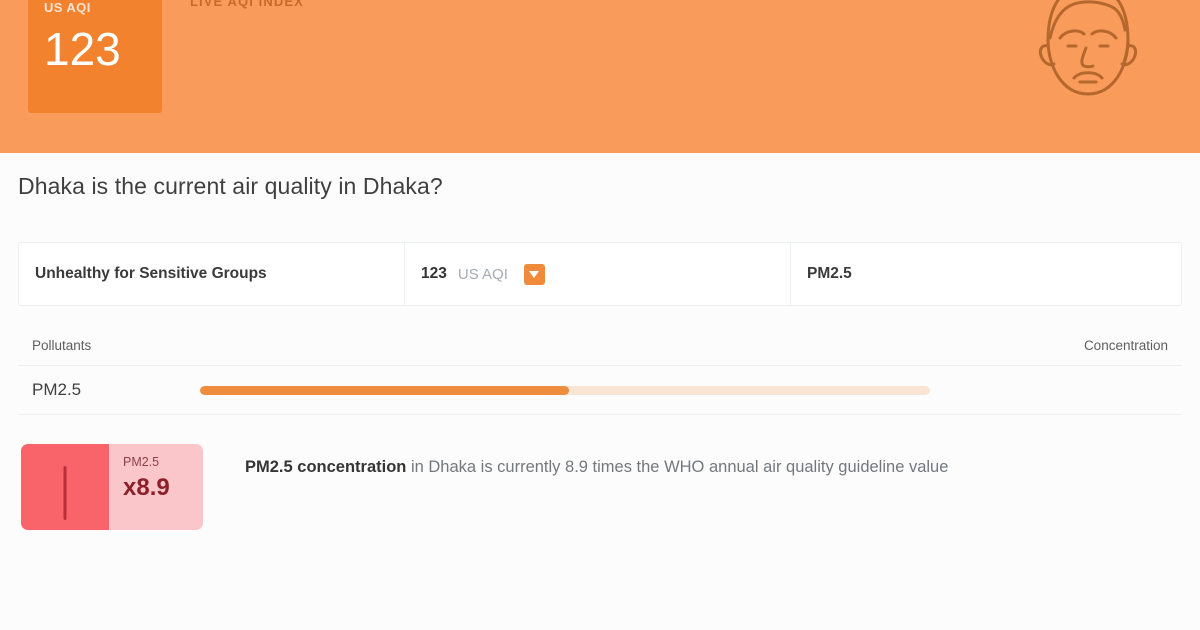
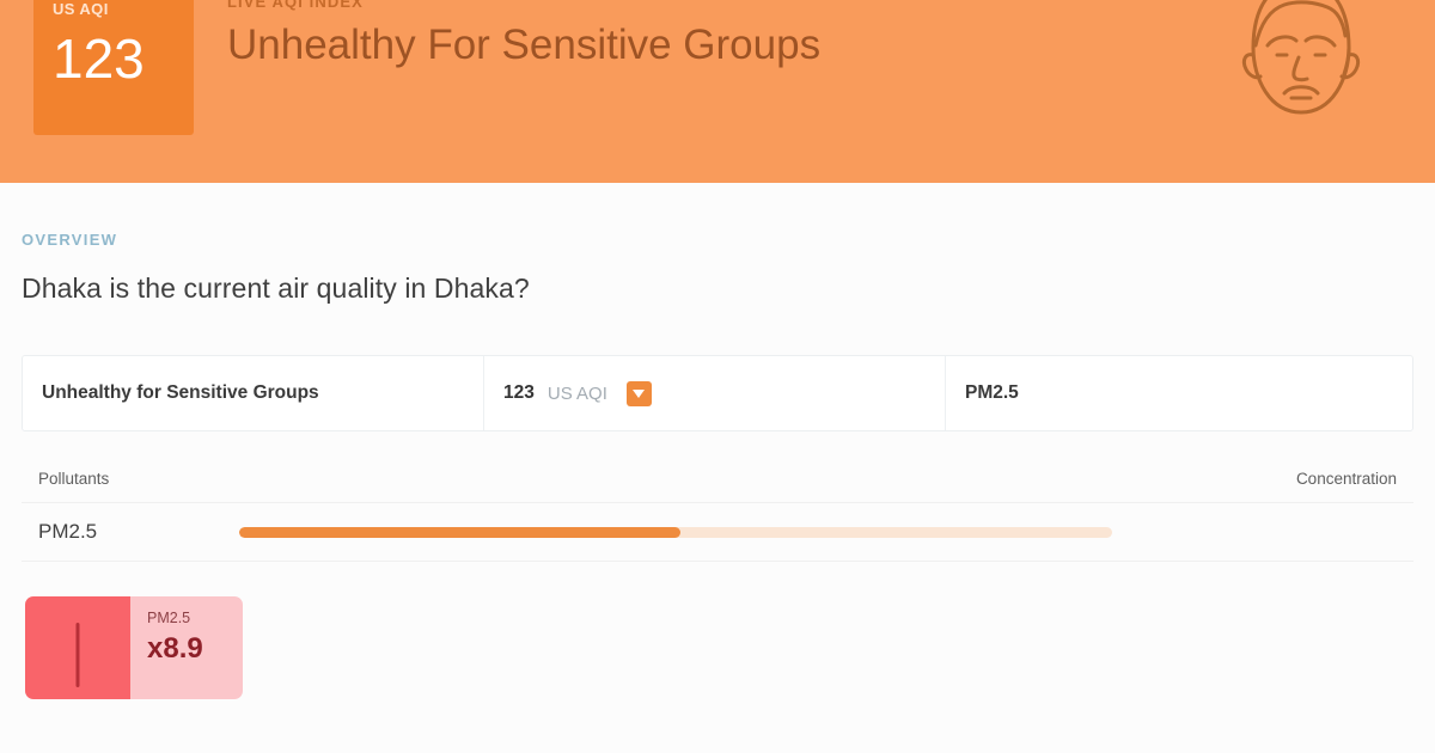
  US AQI
  123
  LIVE AQI INDEX
+ Unhealthy For Sensitive Groups
+ OVERVIEW
  Dhaka is the current air quality in Dhaka?
  Unhealthy for Sensitive Groups
  123
  US AQI
  PM2.5
  Pollutants
  Concentration
  PM2.5
  PM2.5
  x8.9
- PM2.5 concentration in Dhaka is currently 8.9 times the WHO annual air quality guideline value
